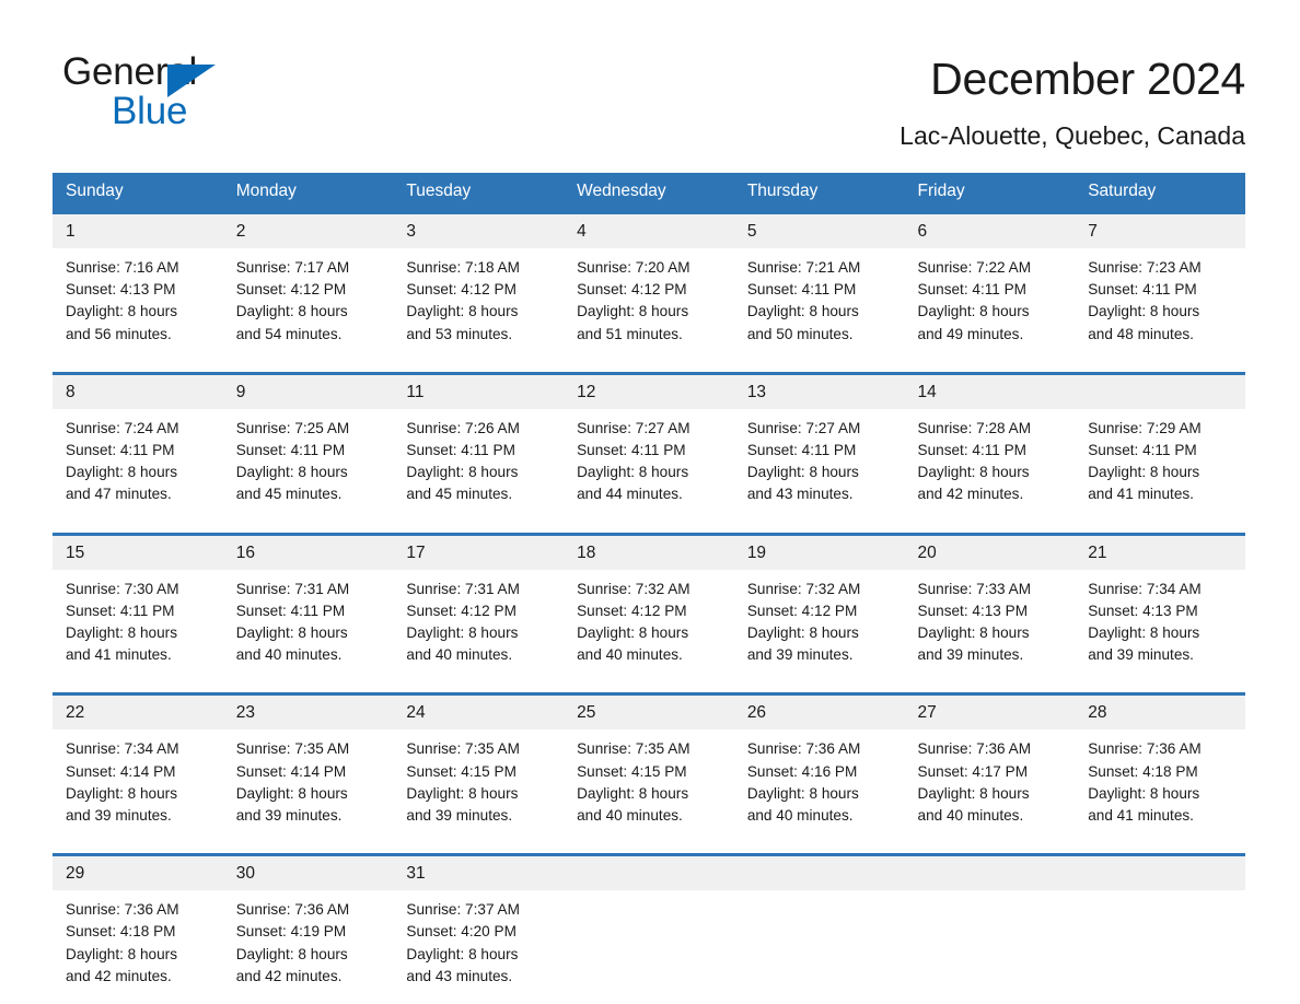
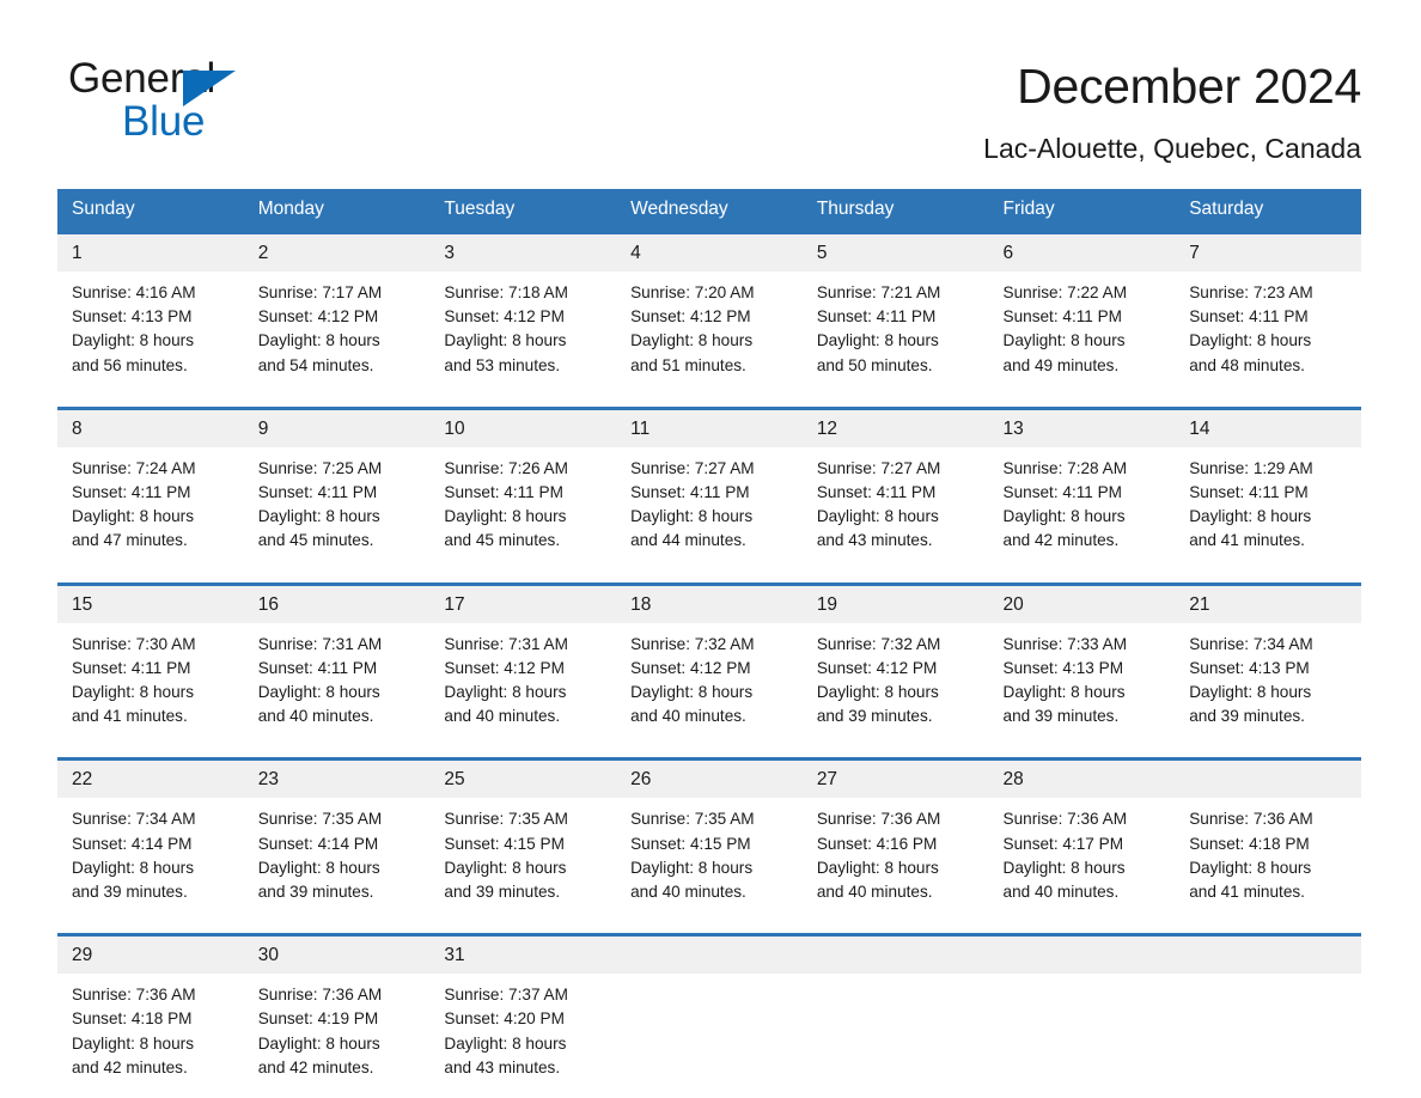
  General
  Blue
  December 2024
  Lac-Alouette, Quebec, Canada
  Sunday
  Monday
  Tuesday
  Wednesday
  Thursday
  Friday
  Saturday
  1
  2
  3
  4
  5
  6
  7
- Sunrise: 7:16 AM
+ Sunrise: 4:16 AM
  Sunset: 4:13 PM
  Daylight: 8 hours
  and 56 minutes.
  Sunrise: 7:17 AM
  Sunset: 4:12 PM
  Daylight: 8 hours
  and 54 minutes.
  Sunrise: 7:18 AM
  Sunset: 4:12 PM
  Daylight: 8 hours
  and 53 minutes.
  Sunrise: 7:20 AM
  Sunset: 4:12 PM
  Daylight: 8 hours
  and 51 minutes.
  Sunrise: 7:21 AM
  Sunset: 4:11 PM
  Daylight: 8 hours
  and 50 minutes.
  Sunrise: 7:22 AM
  Sunset: 4:11 PM
  Daylight: 8 hours
  and 49 minutes.
  Sunrise: 7:23 AM
  Sunset: 4:11 PM
  Daylight: 8 hours
  and 48 minutes.
  8
  9
+ 10
  11
  12
  13
  14
  Sunrise: 7:24 AM
  Sunset: 4:11 PM
  Daylight: 8 hours
  and 47 minutes.
  Sunrise: 7:25 AM
  Sunset: 4:11 PM
  Daylight: 8 hours
  and 45 minutes.
  Sunrise: 7:26 AM
  Sunset: 4:11 PM
  Daylight: 8 hours
  and 45 minutes.
  Sunrise: 7:27 AM
  Sunset: 4:11 PM
  Daylight: 8 hours
  and 44 minutes.
  Sunrise: 7:27 AM
  Sunset: 4:11 PM
  Daylight: 8 hours
  and 43 minutes.
  Sunrise: 7:28 AM
  Sunset: 4:11 PM
  Daylight: 8 hours
  and 42 minutes.
- Sunrise: 7:29 AM
+ Sunrise: 1:29 AM
  Sunset: 4:11 PM
  Daylight: 8 hours
  and 41 minutes.
  15
  16
  17
  18
  19
  20
  21
  Sunrise: 7:30 AM
  Sunset: 4:11 PM
  Daylight: 8 hours
  and 41 minutes.
  Sunrise: 7:31 AM
  Sunset: 4:11 PM
  Daylight: 8 hours
  and 40 minutes.
  Sunrise: 7:31 AM
  Sunset: 4:12 PM
  Daylight: 8 hours
  and 40 minutes.
  Sunrise: 7:32 AM
  Sunset: 4:12 PM
  Daylight: 8 hours
  and 40 minutes.
  Sunrise: 7:32 AM
  Sunset: 4:12 PM
  Daylight: 8 hours
  and 39 minutes.
  Sunrise: 7:33 AM
  Sunset: 4:13 PM
  Daylight: 8 hours
  and 39 minutes.
  Sunrise: 7:34 AM
  Sunset: 4:13 PM
  Daylight: 8 hours
  and 39 minutes.
  22
  23
- 24
  25
  26
  27
  28
  Sunrise: 7:34 AM
  Sunset: 4:14 PM
  Daylight: 8 hours
  and 39 minutes.
  Sunrise: 7:35 AM
  Sunset: 4:14 PM
  Daylight: 8 hours
  and 39 minutes.
  Sunrise: 7:35 AM
  Sunset: 4:15 PM
  Daylight: 8 hours
  and 39 minutes.
  Sunrise: 7:35 AM
  Sunset: 4:15 PM
  Daylight: 8 hours
  and 40 minutes.
  Sunrise: 7:36 AM
  Sunset: 4:16 PM
  Daylight: 8 hours
  and 40 minutes.
  Sunrise: 7:36 AM
  Sunset: 4:17 PM
  Daylight: 8 hours
  and 40 minutes.
  Sunrise: 7:36 AM
  Sunset: 4:18 PM
  Daylight: 8 hours
  and 41 minutes.
  29
  30
  31
  Sunrise: 7:36 AM
  Sunset: 4:18 PM
  Daylight: 8 hours
  and 42 minutes.
  Sunrise: 7:36 AM
  Sunset: 4:19 PM
  Daylight: 8 hours
  and 42 minutes.
  Sunrise: 7:37 AM
  Sunset: 4:20 PM
  Daylight: 8 hours
  and 43 minutes.
